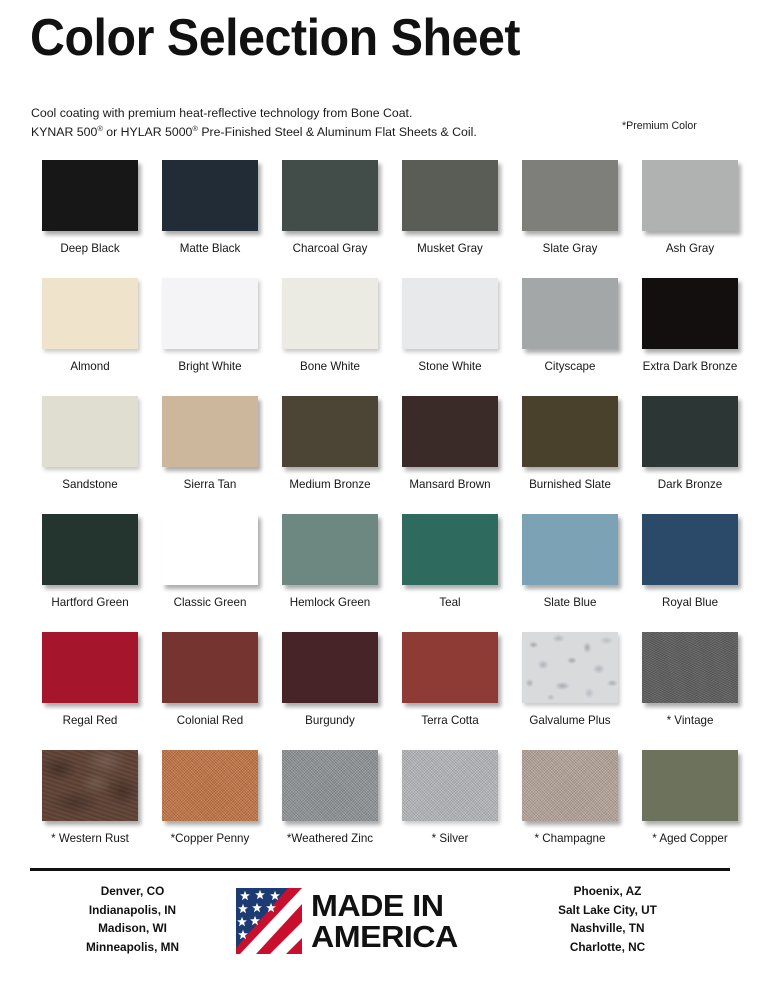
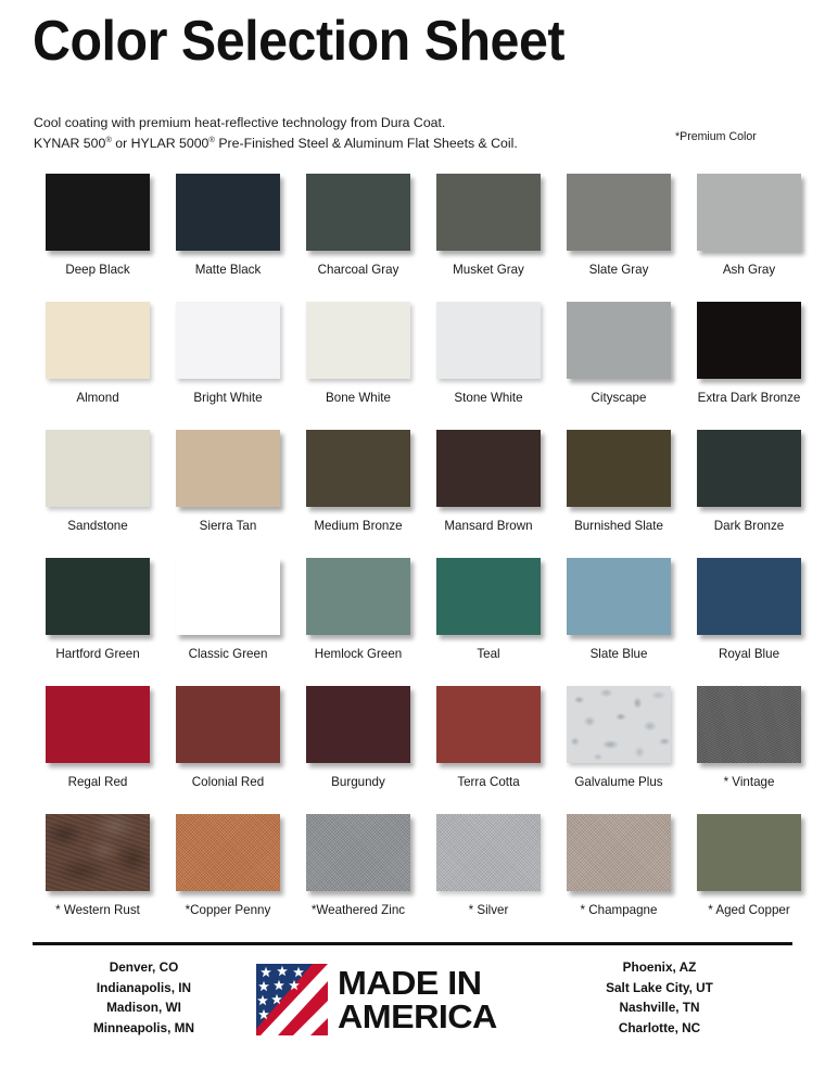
  Color Selection Sheet
- Cool coating with premium heat-reflective technology from Bone Coat.
+ Cool coating with premium heat-reflective technology from Dura Coat.
  KYNAR 500® or HYLAR 5000® Pre-Finished Steel & Aluminum Flat Sheets & Coil.
  *Premium Color
  Deep Black
  Matte Black
  Charcoal Gray
  Musket Gray
  Slate Gray
  Ash Gray
  Almond
  Bright White
  Bone White
  Stone White
  Cityscape
  Extra Dark Bronze
  Sandstone
  Sierra Tan
  Medium Bronze
  Mansard Brown
  Burnished Slate
  Dark Bronze
  Hartford Green
  Classic Green
  Hemlock Green
  Teal
  Slate Blue
  Royal Blue
  Regal Red
  Colonial Red
  Burgundy
  Terra Cotta
  Galvalume Plus
  * Vintage
  * Western Rust
  *Copper Penny
  *Weathered Zinc
  * Silver
  * Champagne
  * Aged Copper
  Denver, CO
  Indianapolis, IN
  Madison, WI
  Minneapolis, MN
  MADE IN
  AMERICA
  Phoenix, AZ
  Salt Lake City, UT
  Nashville, TN
  Charlotte, NC
